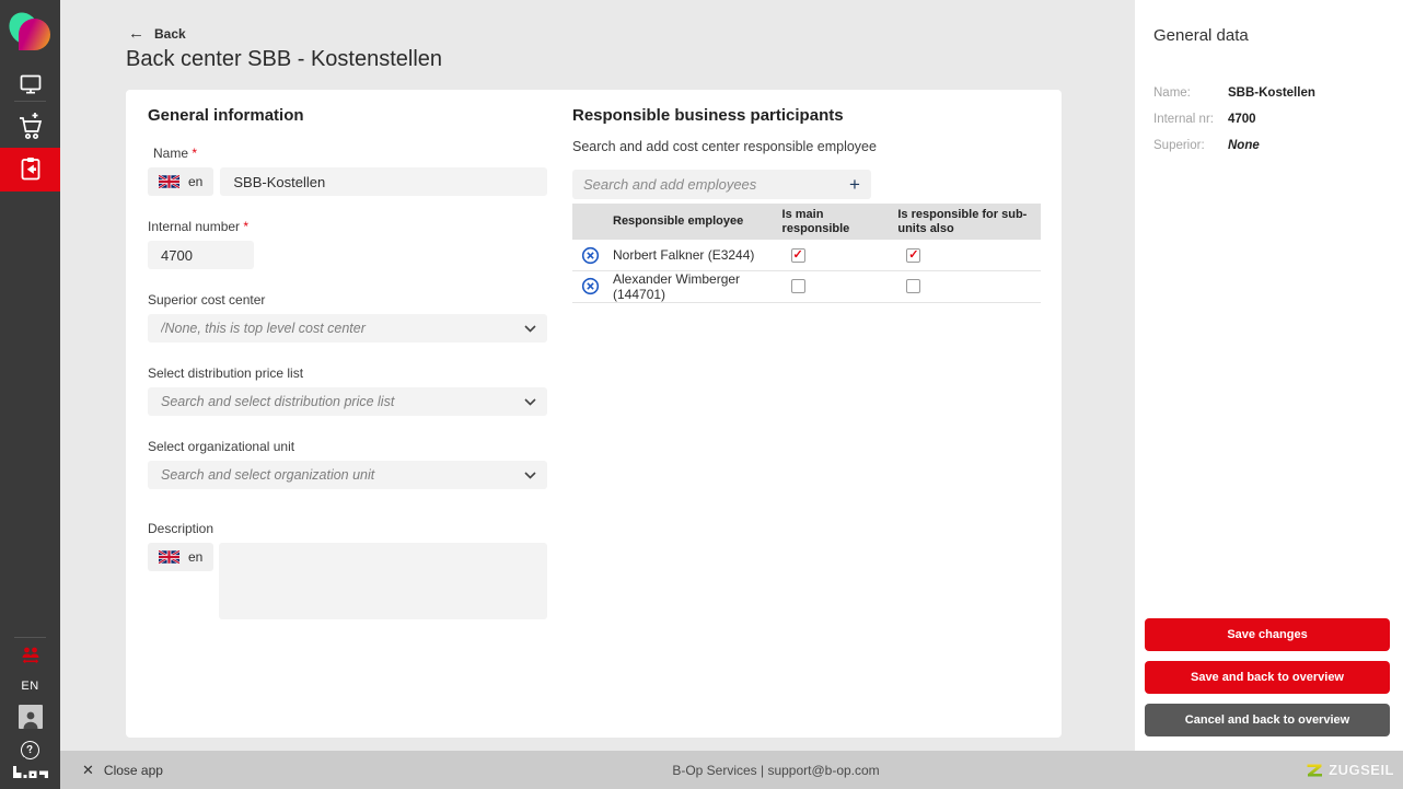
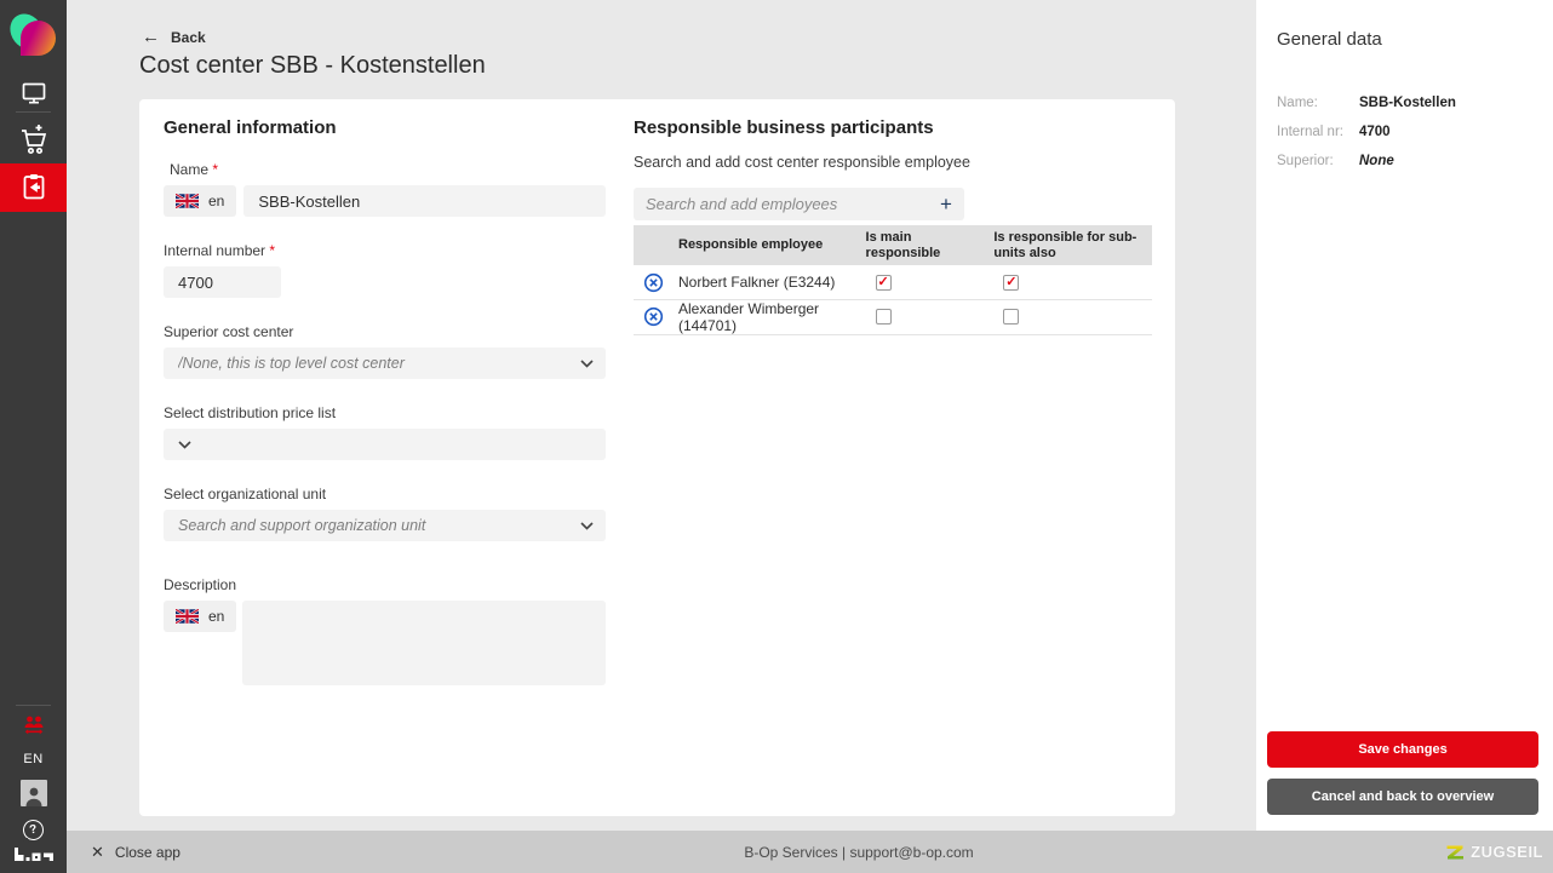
  EN
  ←
  Back
- Back center SBB - Kostenstellen
+ Cost center SBB - Kostenstellen
  General information
  Name *
  en
  SBB-Kostellen
  Internal number *
  4700
  Superior cost center
  /None, this is top level cost center
  Select distribution price list
- Search and select distribution price list
  Select organizational unit
- Search and select organization unit
+ Search and support organization unit
  Description
  en
  Responsible business participants
  Search and add cost center responsible employee
  Search and add employees
  +
  	Responsible employee	Is main responsible	Is responsible for sub-units also
  	Norbert Falkner (E3244)
  	Alexander Wimberger (144701)
  General data
  Name:
  SBB-Kostellen
  Internal nr:
  4700
  Superior:
  None
  Save changes
- Save and back to overview
  Cancel and back to overview
  ✕
  Close app
  B-Op Services | support@b-op.com
  ZUGSEIL
